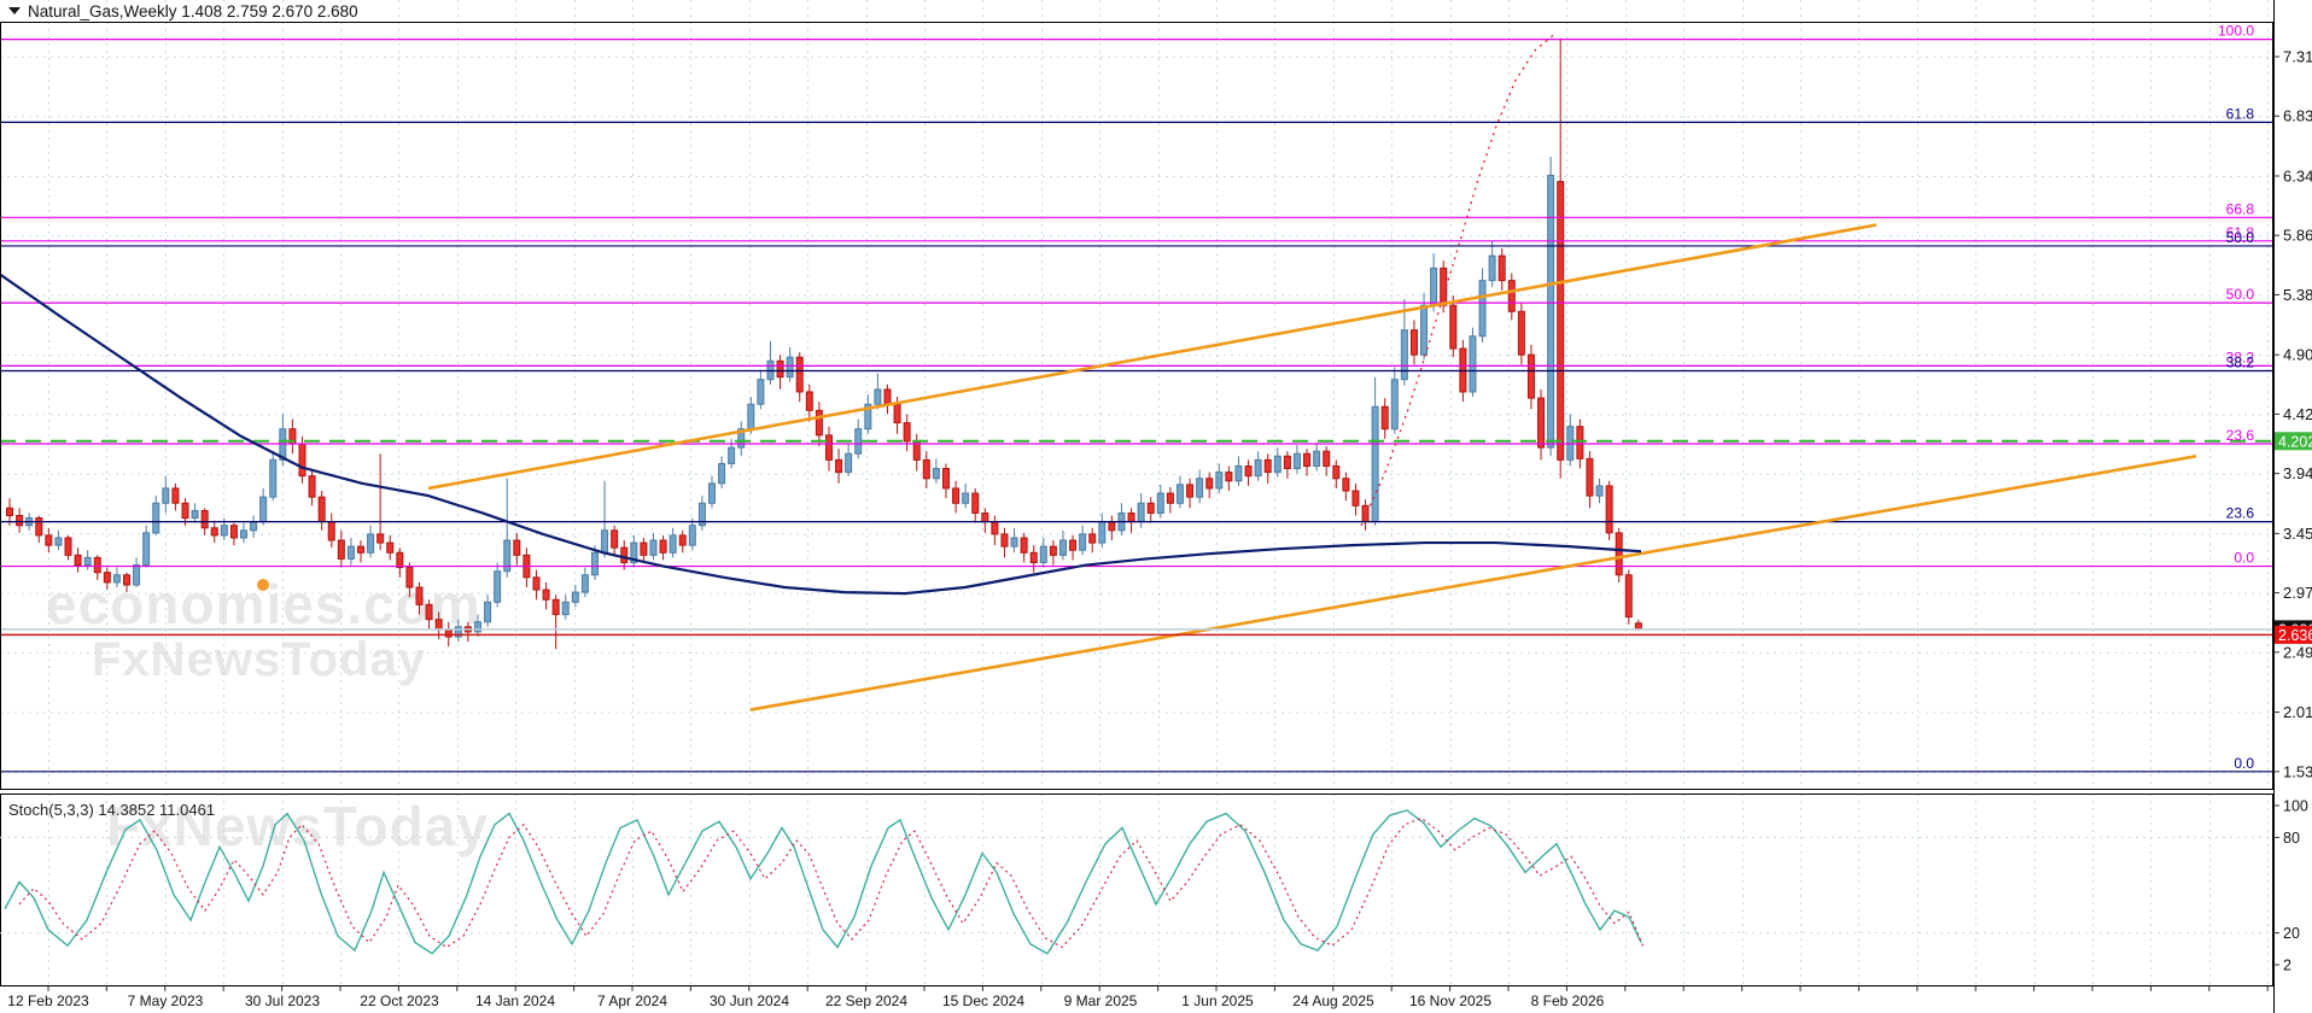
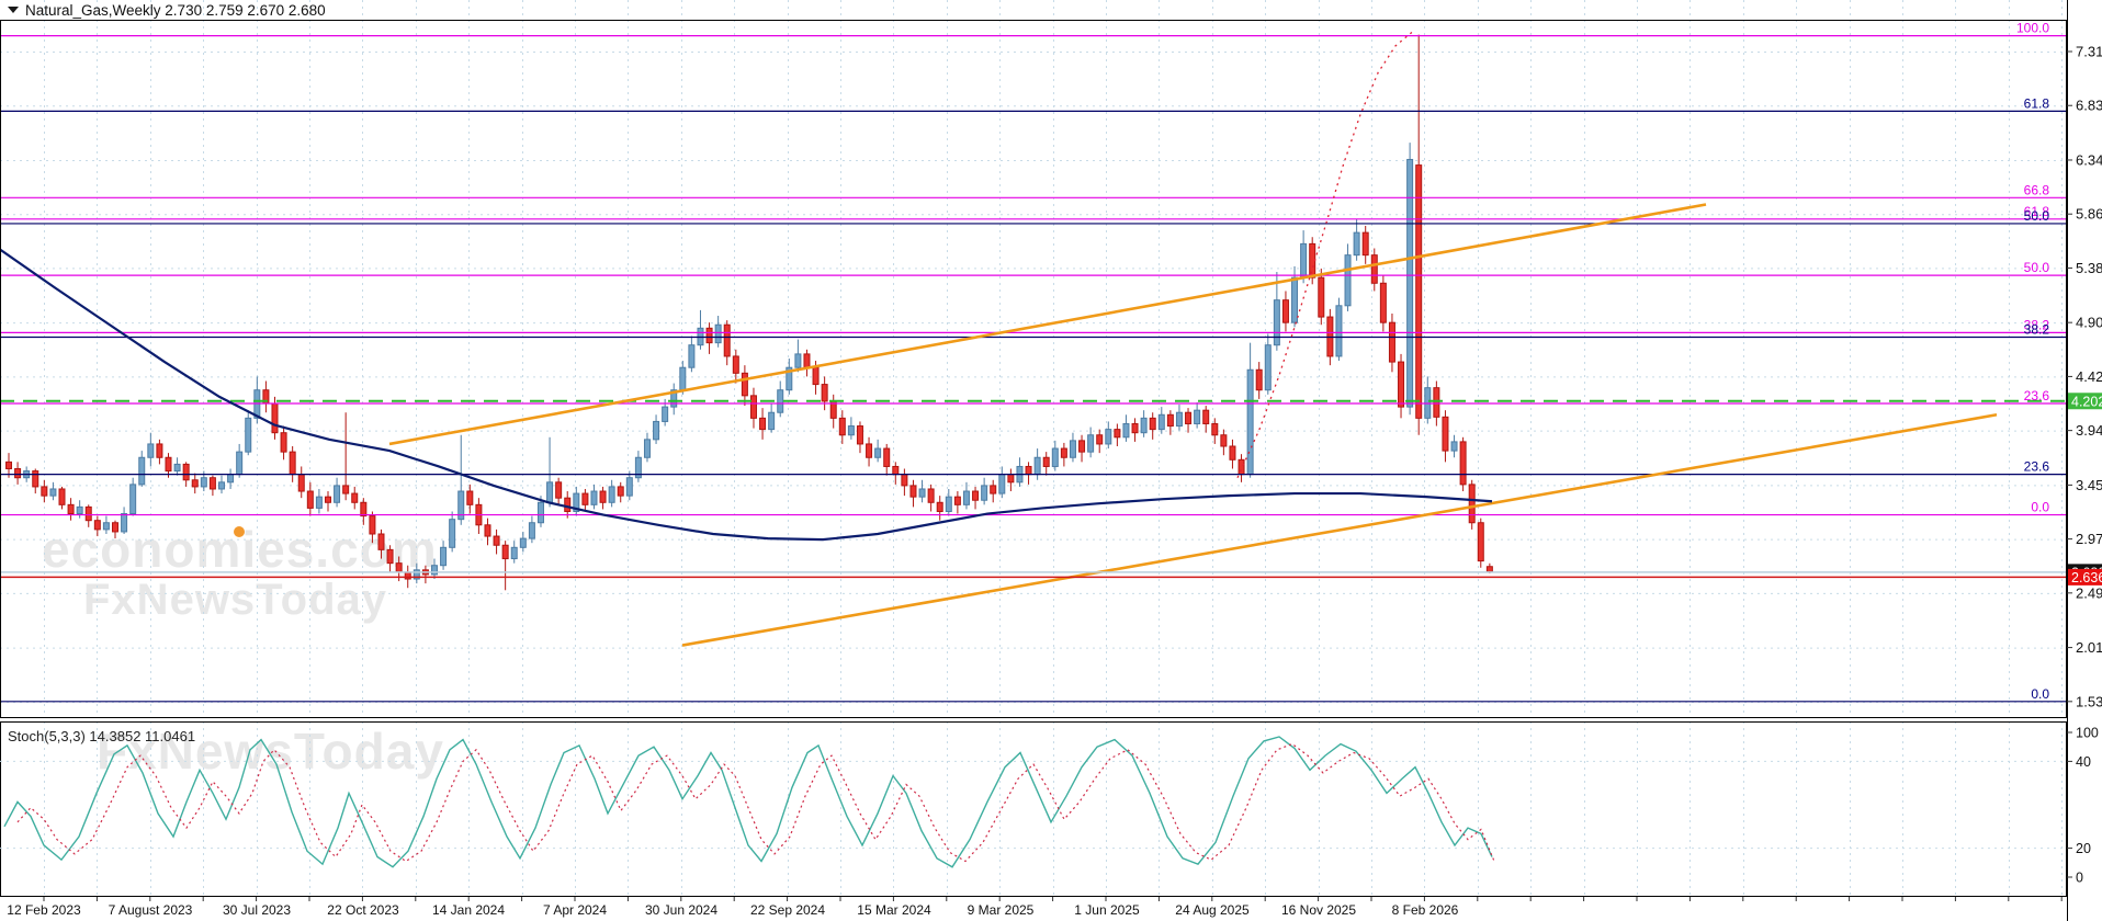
  economies.com
  xNewsToday
  FxNewsToday
  100.0
  66.8
  61.8
  50.0
  38.2
  23.6
  0.0
  61.8
  50.0
  38.2
  23.6
  0.0
  7.31
  6.83
  6.34
  5.86
  5.38
  4.90
  4.42
  3.94
  3.45
  2.97
  2.49
  2.01
  1.53
  4.20
  2.63
  100
- 80
+ 40
  20
- 2
+ 0
  12 Feb 2023
- 7 May 2023
+ 7 August 2023
  30 Jul 2023
  22 Oct 2023
  14 Jan 2024
  7 Apr 2024
  30 Jun 2024
  22 Sep 2024
- 15 Dec 2024
+ 15 Mar 2024
  9 Mar 2025
  1 Jun 2025
  24 Aug 2025
  16 Nov 2025
  8 Feb 2026
- Natural_Gas,Weekly 1.408 2.759 2.670 2.680
+ Natural_Gas,Weekly 2.730 2.759 2.670 2.680
  Stoch(5,3,3) 14.3852 11.0461
